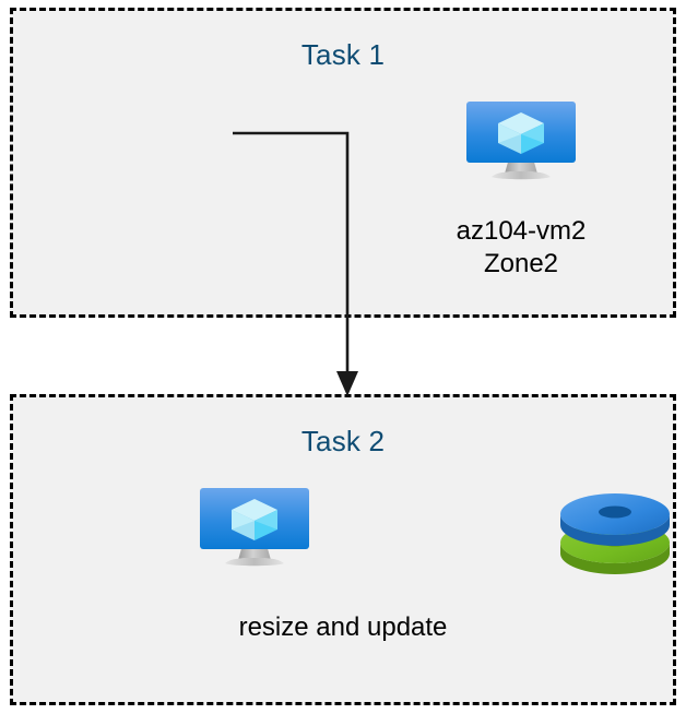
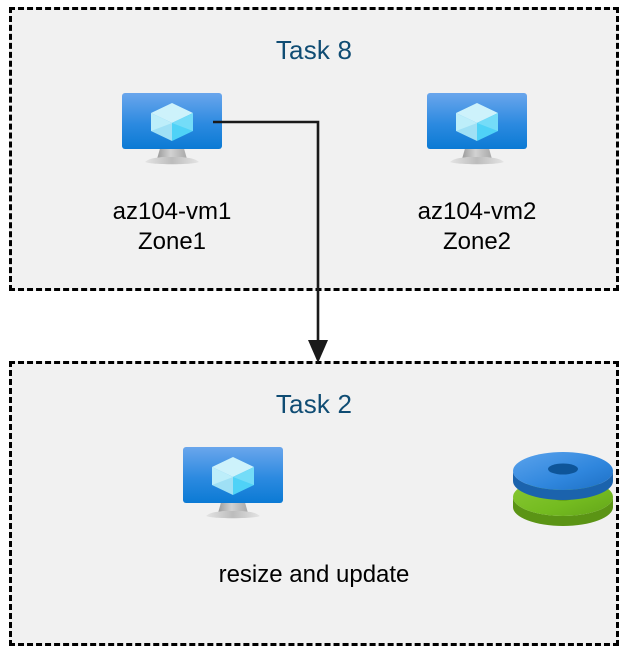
- Task 1
+ Task 8
+ az104-vm1
+ Zone1
  az104-vm2
  Zone2
  Task 2
  resize and update
